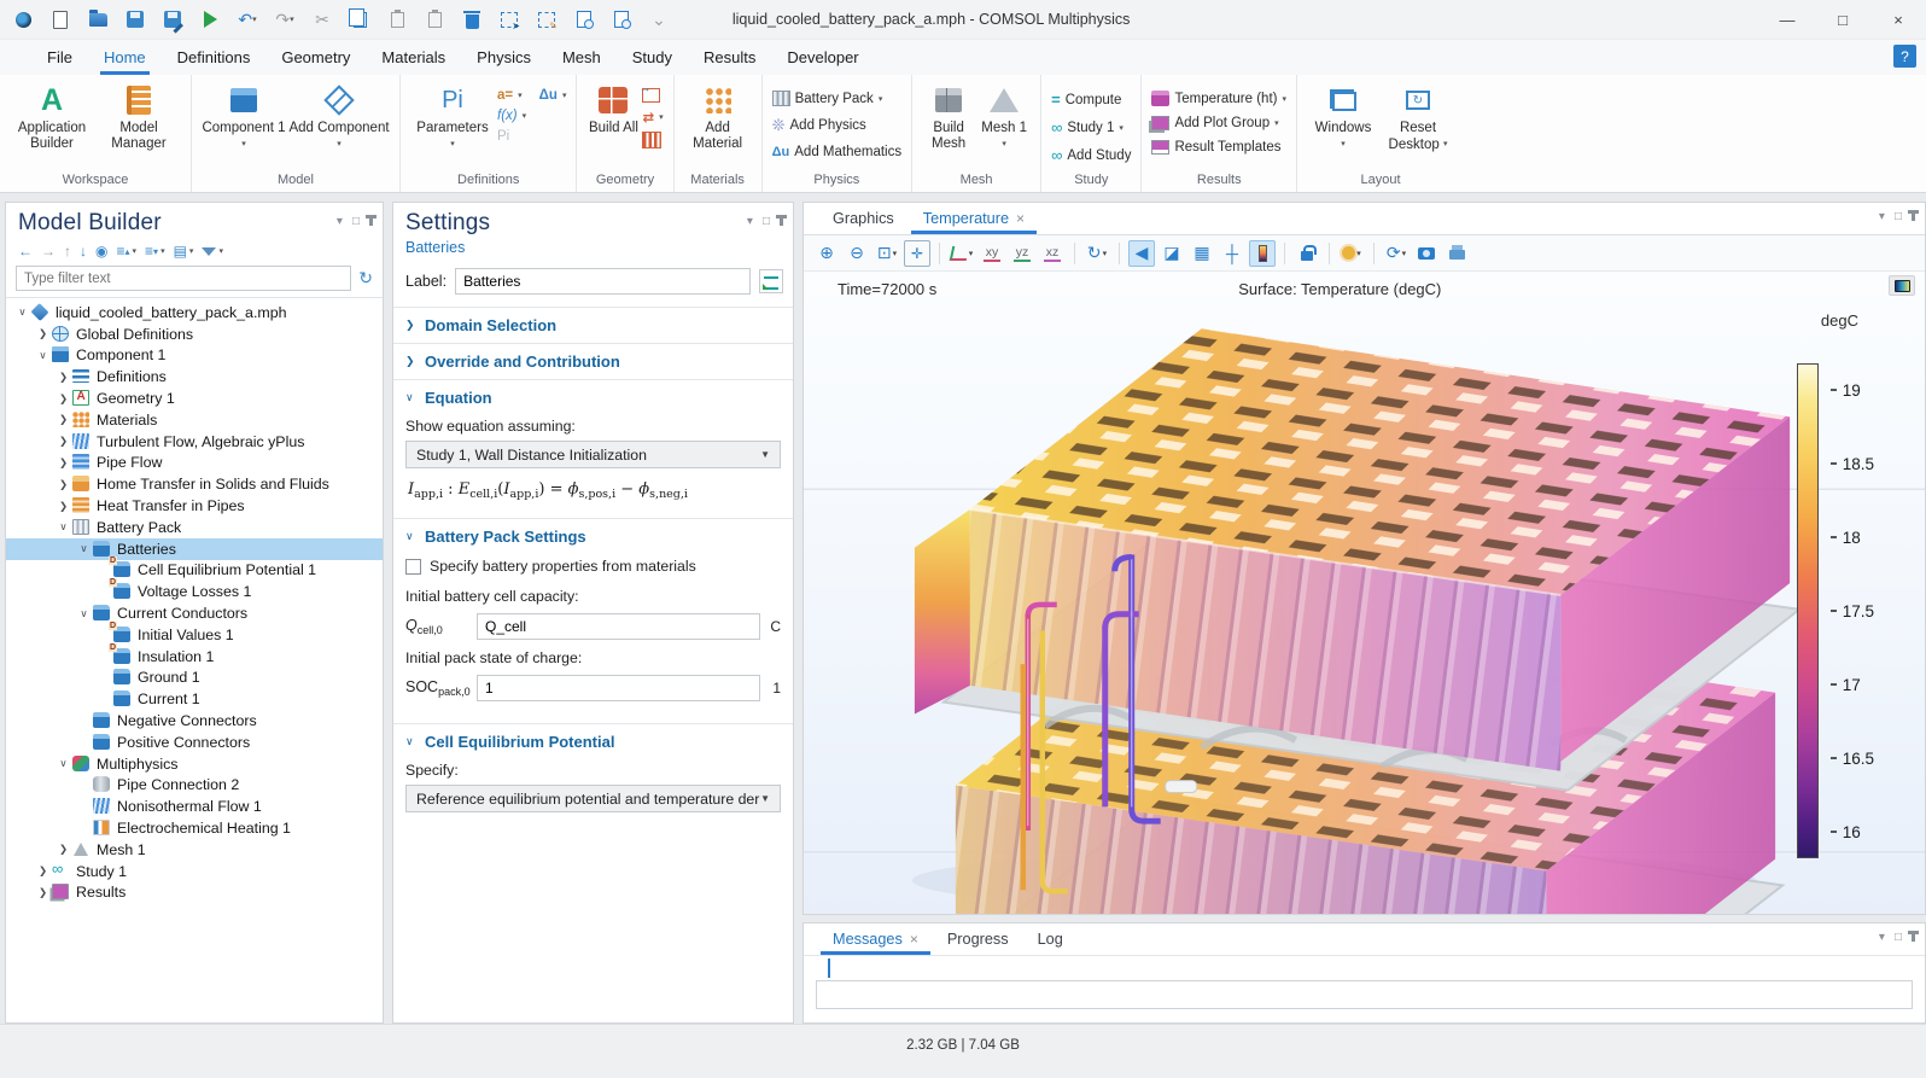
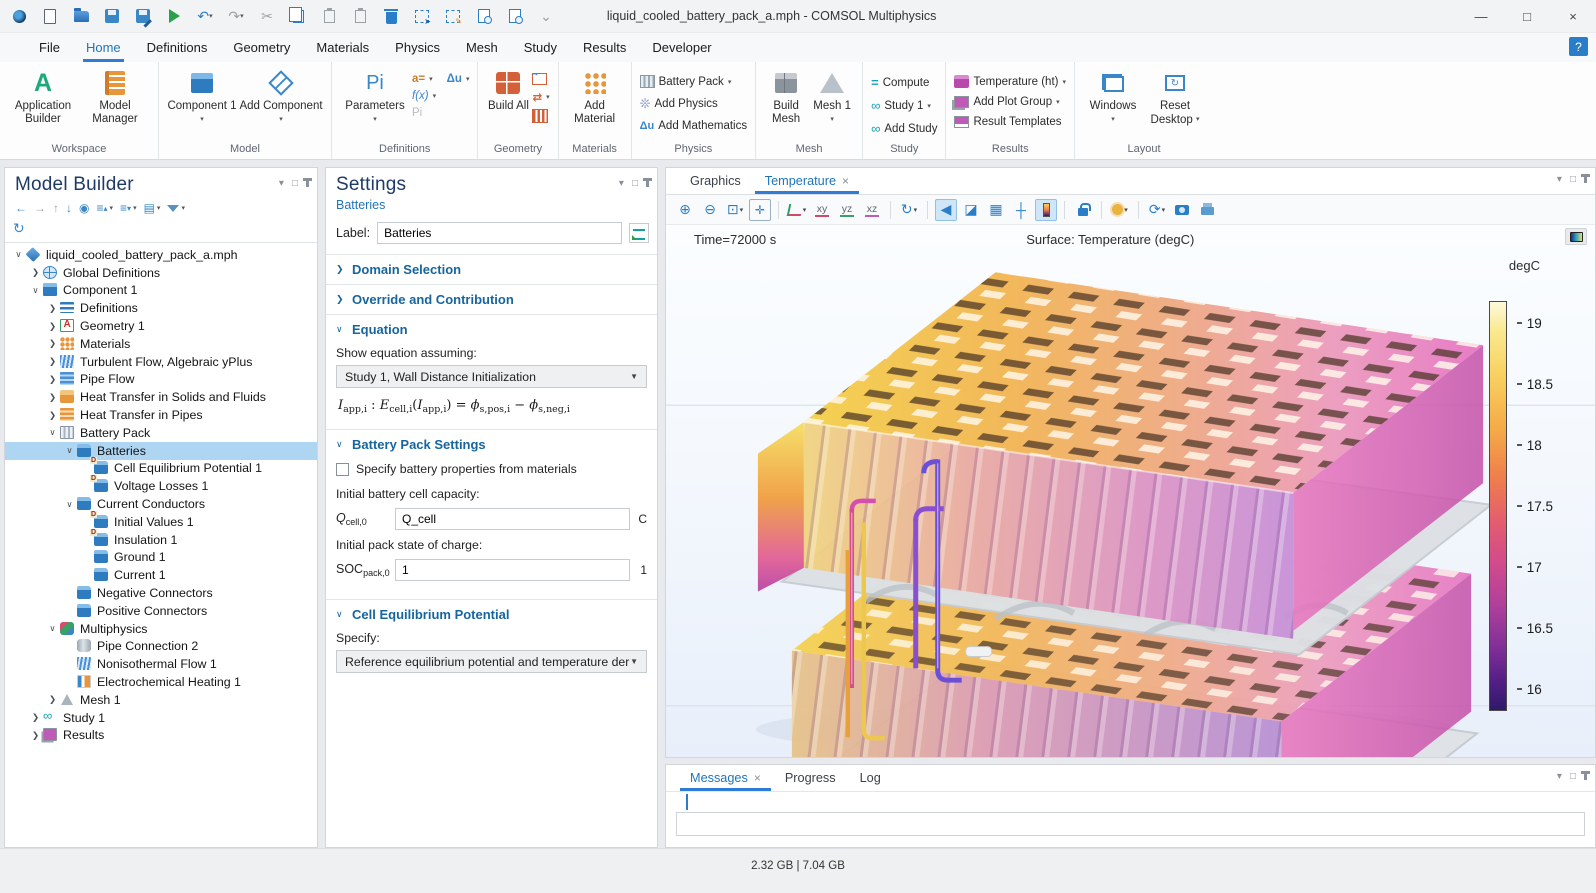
  ↶
  ↷
  ✂
  ⌄
  liquid_cooled_battery_pack_a.mph - COMSOL Multiphysics
  —
  □
  ×
  File
  Home
  Definitions
  Geometry
  Materials
  Physics
  Mesh
  Study
  Results
  Developer
  ?
  A
  Application Builder
  Model Manager
  Workspace
  Component 1
  Add Component
  Model
  Pi
  Parameters
  a=
  Δu
  f(x)
  Pi
  Definitions
  Build All
  ⇄
  Geometry
  Add Material
  Materials
  Battery Pack
  ❊
  Add Physics
  Δu
  Add Mathematics
  Physics
  Build Mesh
  Mesh 1
  Mesh
  =
  Compute
  ∞
  Study 1
  ∞
  Add Study
  Study
  Temperature (ht)
  Add Plot Group
  Result Templates
  Results
  Windows
  ↻
  Reset Desktop
  Layout
  Model Builder
  ▾
  □
  ←
  →
  ↑
  ↓
  ◉
  ≡
  ▴
  ≡
  ▾
  ▤
- Type filter text
  ↻
  ∨
  liquid_cooled_battery_pack_a.mph
  ❯
  Global Definitions
  ∨
  Component 1
  ❯
  Definitions
  ❯
  Geometry 1
  ❯
  Materials
  ❯
  Turbulent Flow, Algebraic yPlus
  ❯
  Pipe Flow
  ❯
- Home Transfer in Solids and Fluids
+ Heat Transfer in Solids and Fluids
  ❯
  Heat Transfer in Pipes
  ∨
  Battery Pack
  ∨
  Batteries
  Cell Equilibrium Potential 1
  Voltage Losses 1
  ∨
  Current Conductors
  Initial Values 1
  Insulation 1
  Ground 1
  Current 1
  Negative Connectors
  Positive Connectors
  ∨
  Multiphysics
  Pipe Connection 2
  Nonisothermal Flow 1
  Electrochemical Heating 1
  ❯
  Mesh 1
  ❯
  Study 1
  ❯
  Results
  Settings
  ▾
  □
  Batteries
  Label:
  Batteries
  ❯
  Domain Selection
  ❯
  Override and Contribution
  ∨
  Equation
  Show equation assuming:
  Study 1, Wall Distance Initialization
  ▼
  Iapp,i : Ecell,i(Iapp,i) = ϕs,pos,i − ϕs,neg,i
  ∨
  Battery Pack Settings
  Specify battery properties from materials
  Initial battery cell capacity:
  Qcell,0
  Q_cell
  C
  Initial pack state of charge:
  SOCpack,0
  1
  1
  ∨
  Cell Equilibrium Potential
  Specify:
  Reference equilibrium potential and temperature der
  ▼
  Graphics
  Temperature
  ×
  ▾
  □
  ⊕
  ⊖
  ⊡
  ✛
  xy
  yz
  xz
  ↻
  ◀
  ◪
  ▦
  ┼
  ⟳
  Time=72000 s
  Surface: Temperature (degC)
  degC
  19
  18.5
  18
  17.5
  17
  16.5
  16
  Messages
  ×
  Progress
  Log
  ▾
  □
  2.32 GB | 7.04 GB
